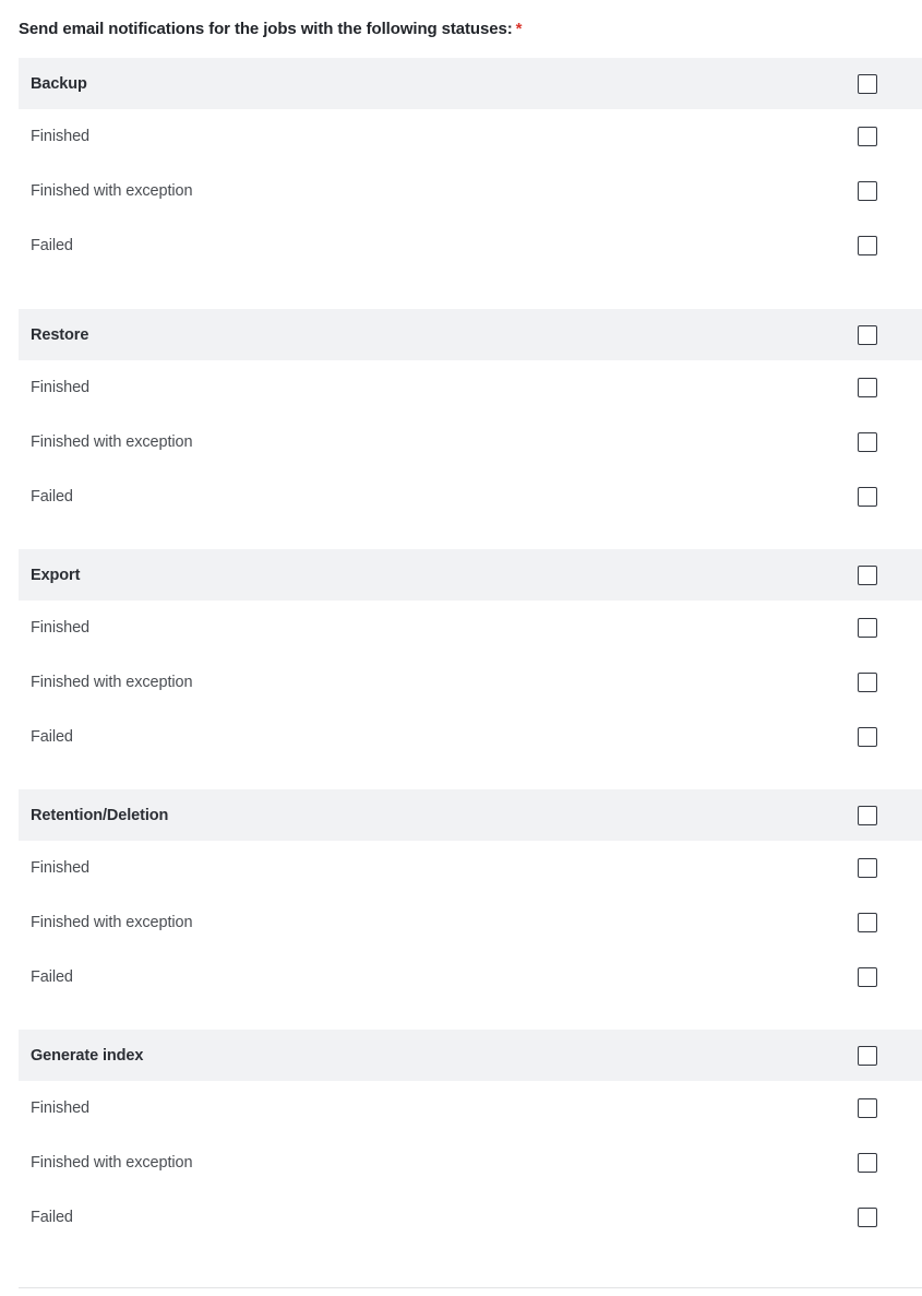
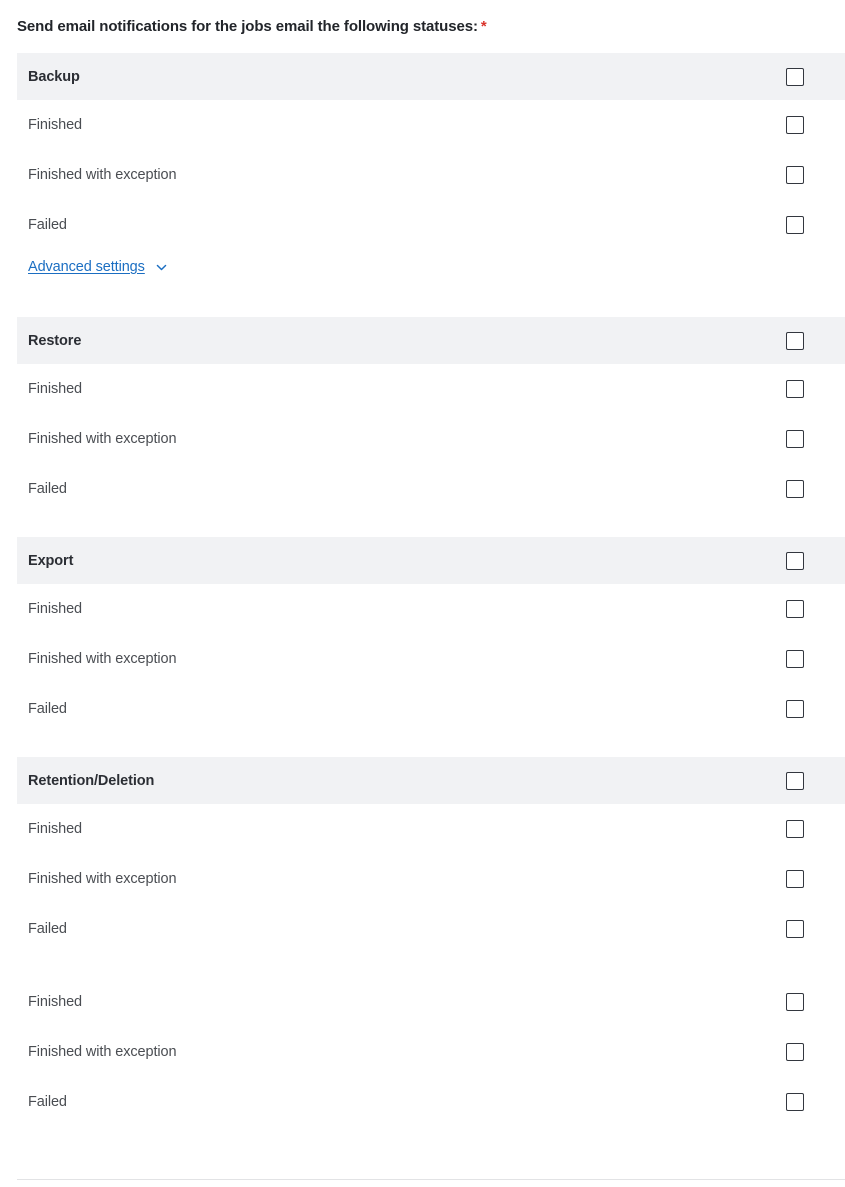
- Send email notifications for the jobs with the following statuses: *
+ Send email notifications for the jobs email the following statuses: *
  Backup
  Finished
  Finished with exception
  Failed
+ Advanced settings
  Restore
  Finished
  Finished with exception
  Failed
  Export
  Finished
  Finished with exception
  Failed
  Retention/Deletion
  Finished
  Finished with exception
  Failed
- Generate index
  Finished
  Finished with exception
  Failed
